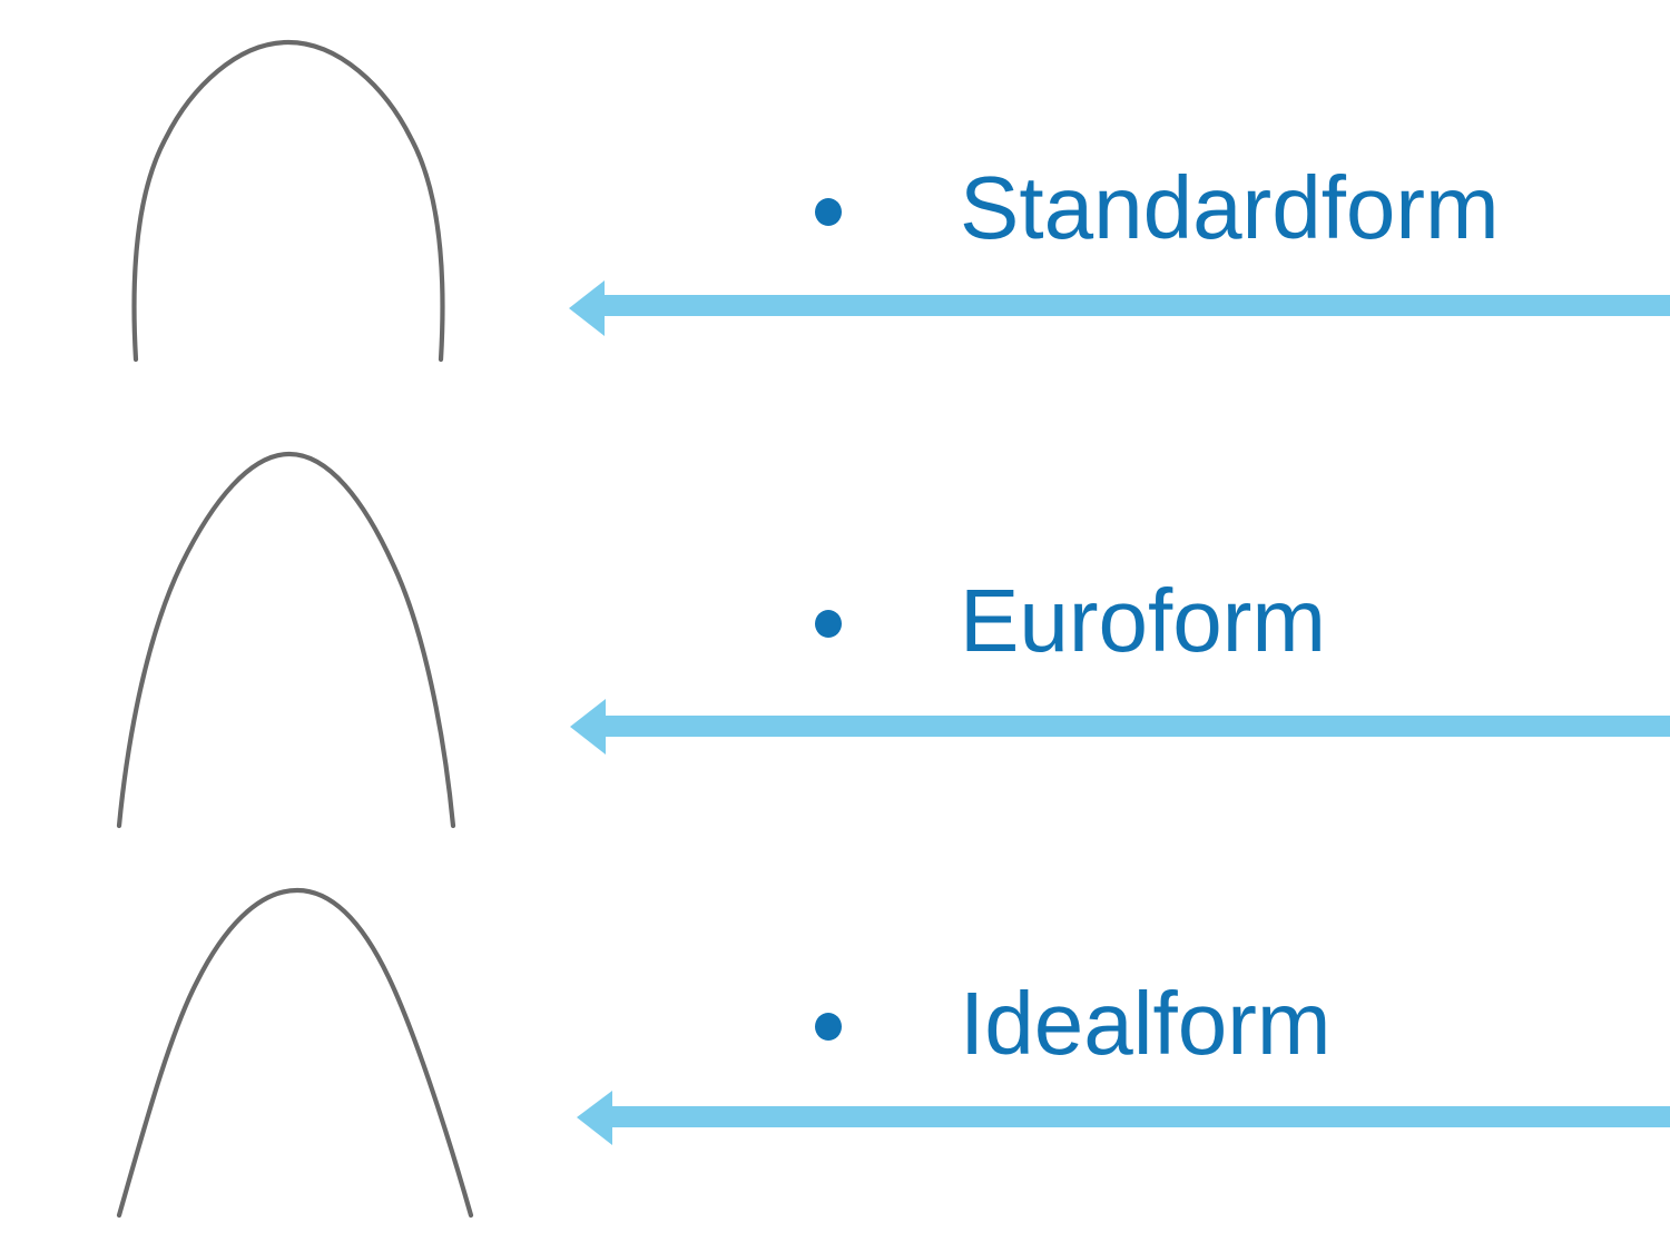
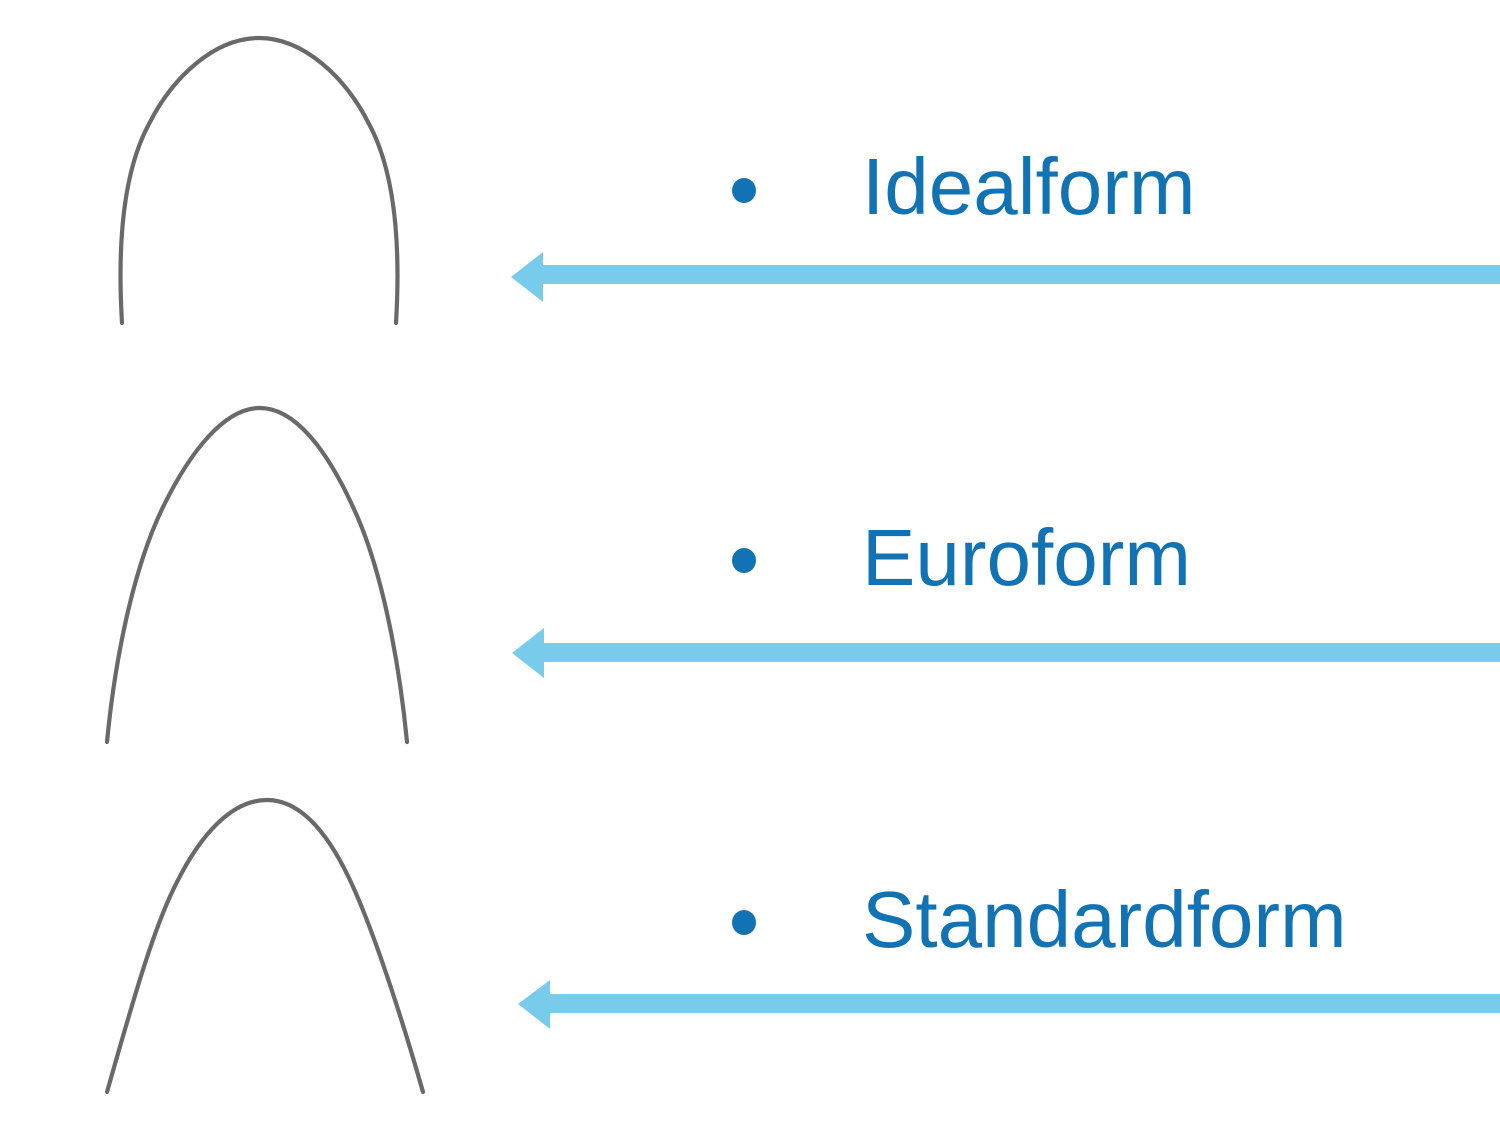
- Standardform
+ Idealform
  Euroform
- Idealform
+ Standardform
